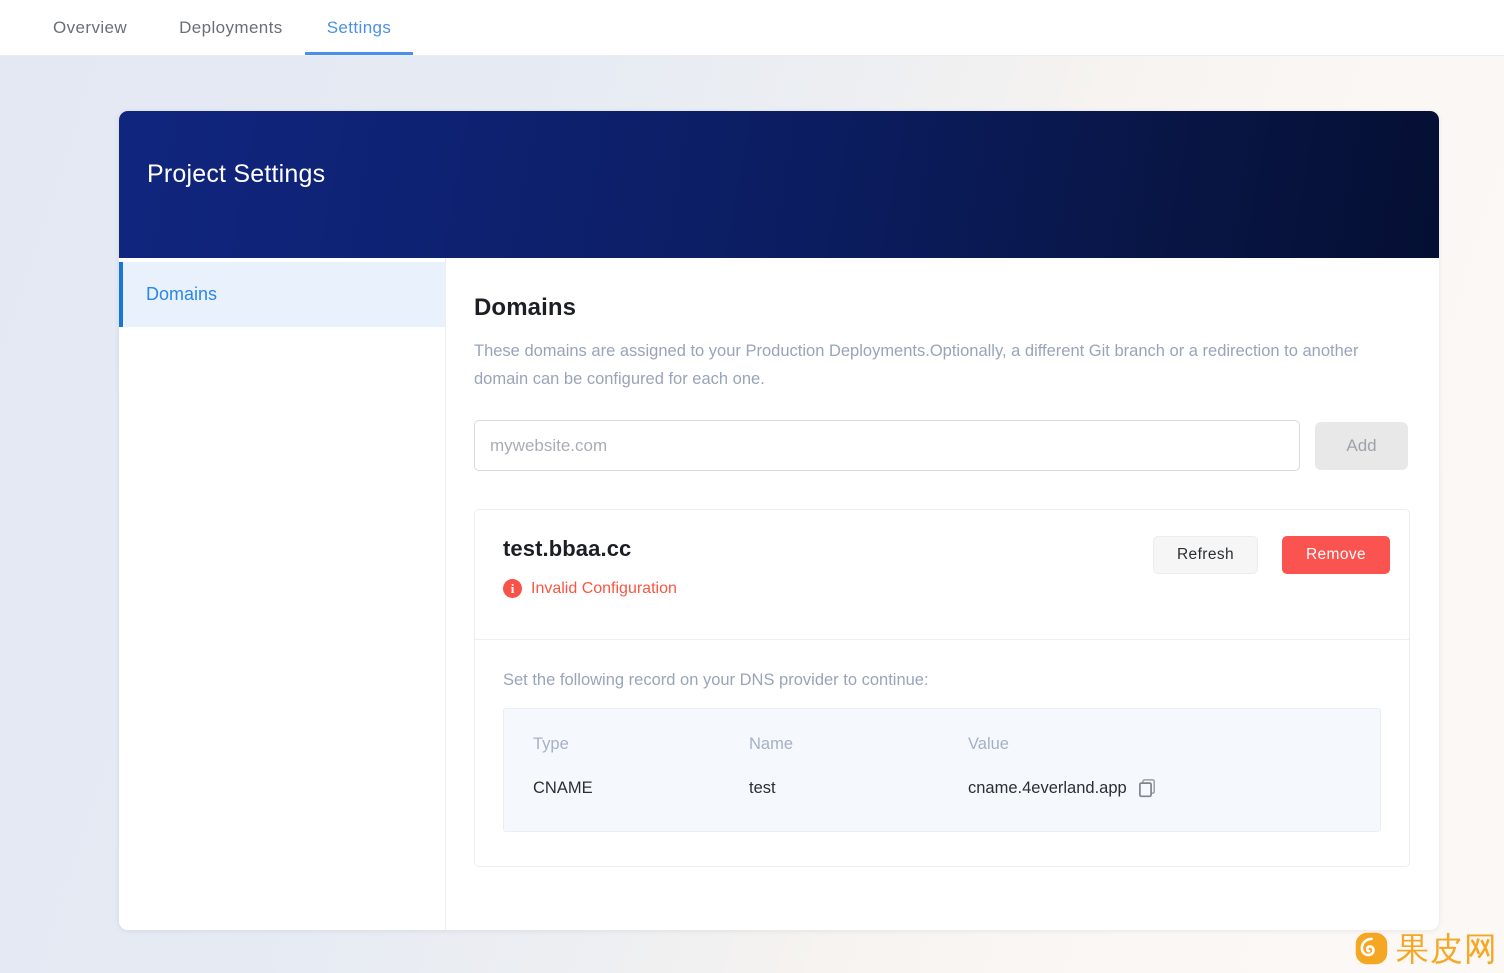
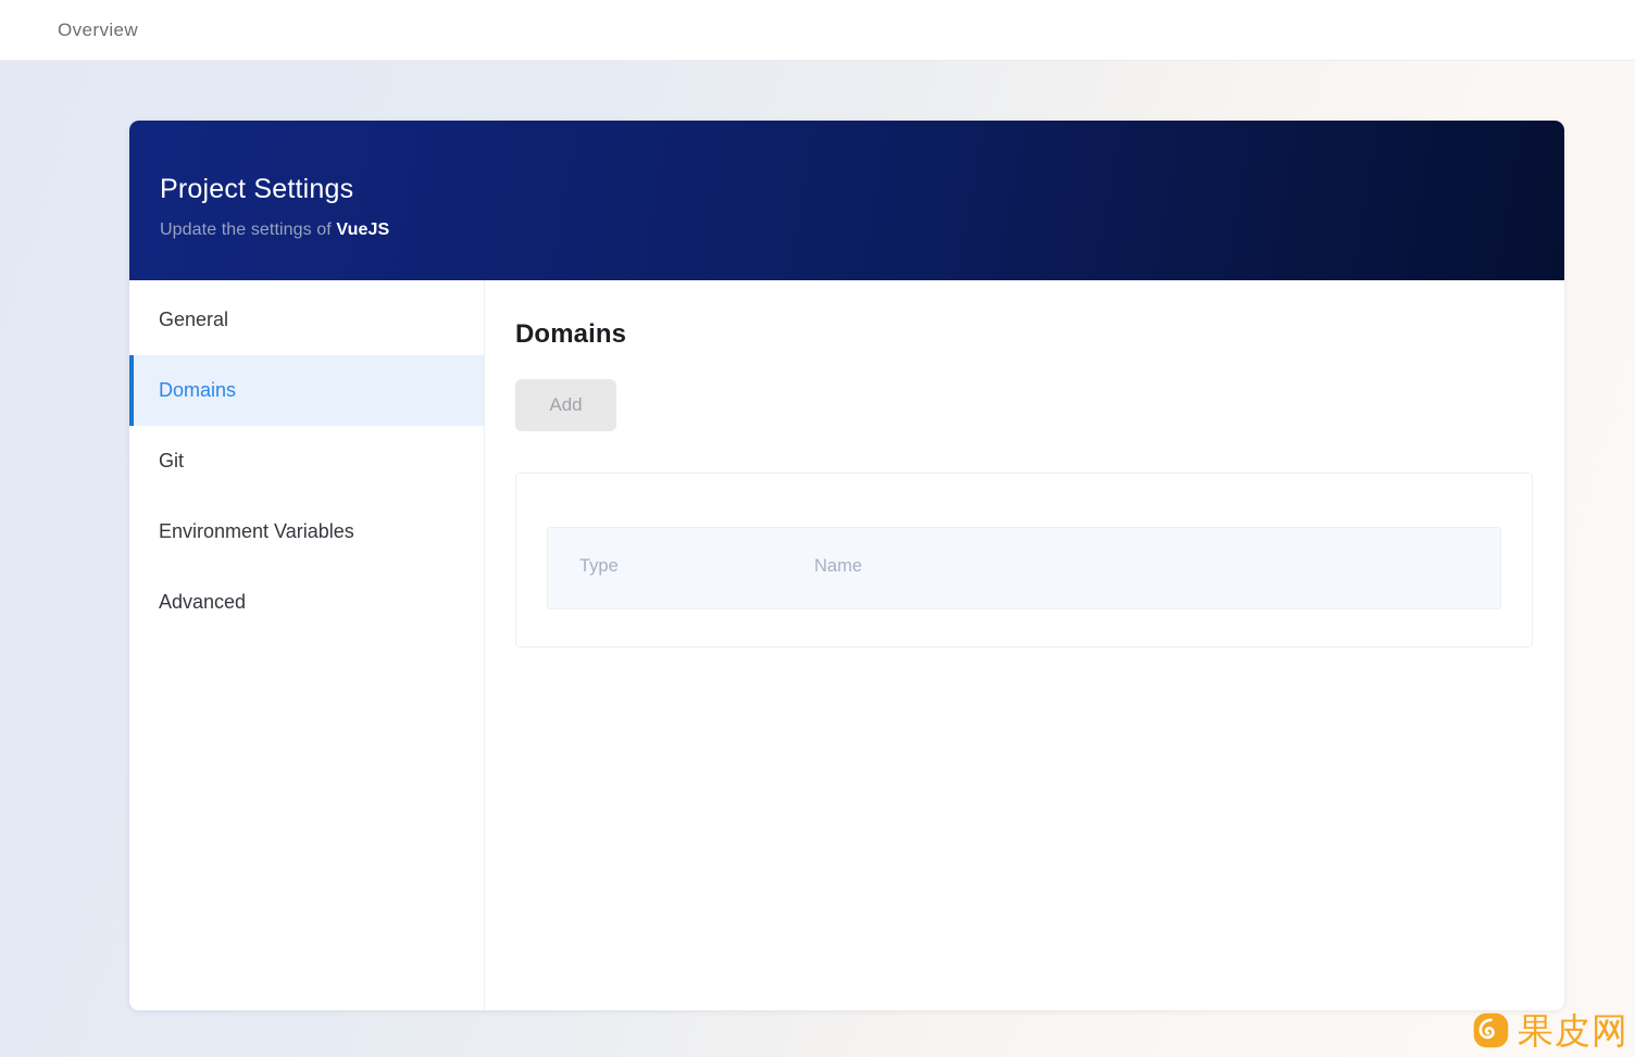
  Overview
- Deployments
- Settings
  Project Settings
+ Update the settings of VueJS
+ General
  Domains
+ Git
+ Environment Variables
+ Advanced
  Domains
- These domains are assigned to your Production Deployments.Optionally, a different Git branch or a redirection to another domain can be configured for each one.
- mywebsite.com
  Add
- test.bbaa.cc
- i
- Invalid Configuration
- Refresh
- Remove
- Set the following record on your DNS provider to continue:
  Type
  Name
- Value
- CNAME
- test
- cname.4everland.app
  果皮网
